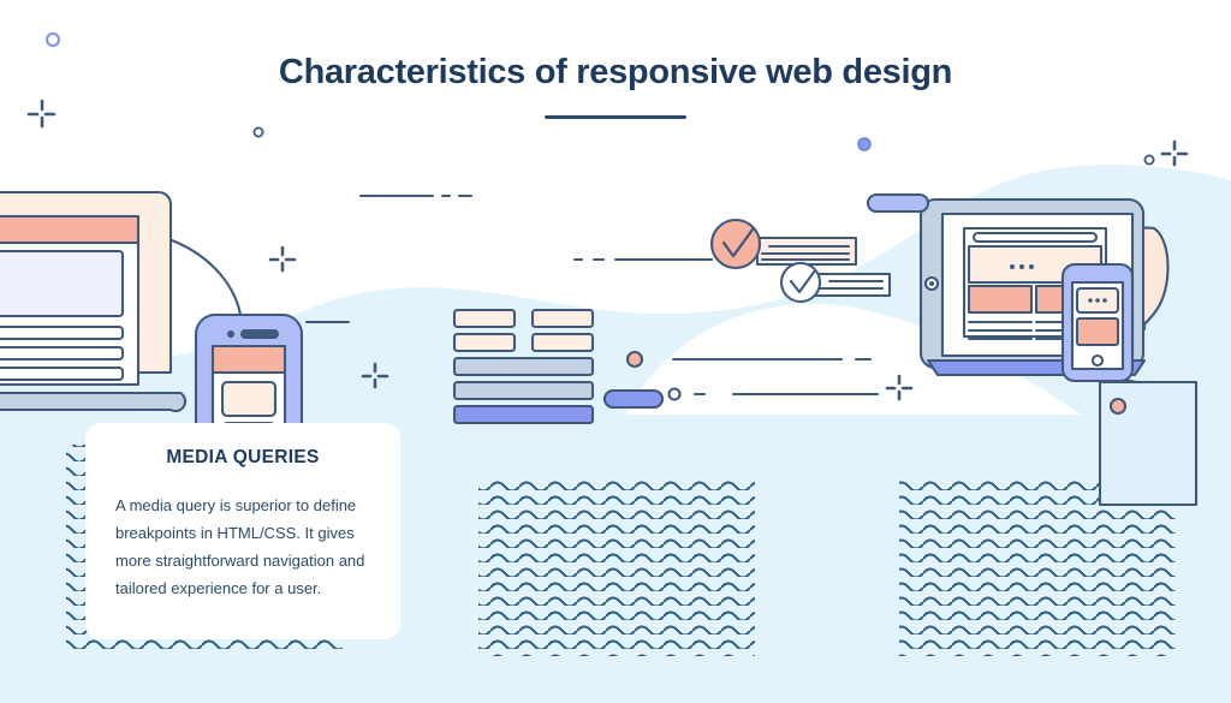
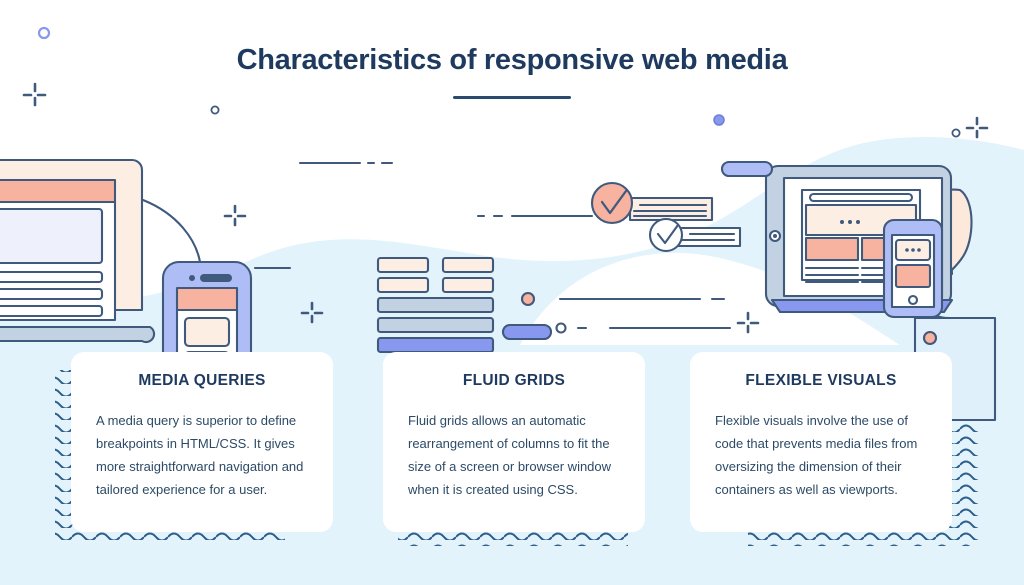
- Characteristics of responsive web design
+ Characteristics of responsive web media
  MEDIA QUERIES
  A media query is superior to define breakpoints in HTML/CSS. It gives more straightforward navigation and tailored experience for a user.
+ FLUID GRIDS
+ Fluid grids allows an automatic rearrangement of columns to fit the size of a screen or browser window when it is created using CSS.
+ FLEXIBLE VISUALS
+ Flexible visuals involve the use of code that prevents media files from oversizing the dimension of their containers as well as viewports.
